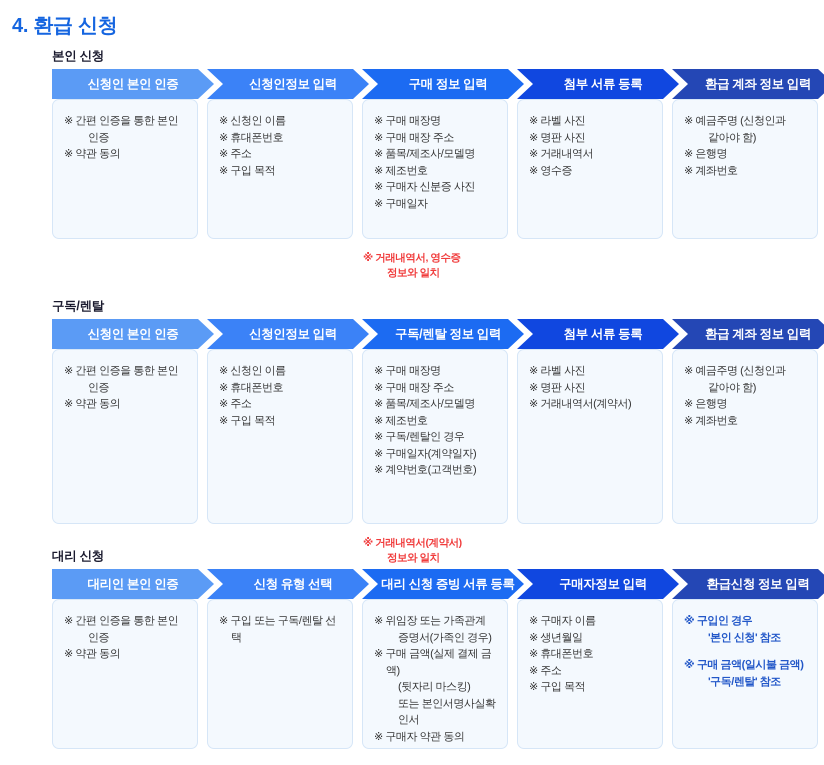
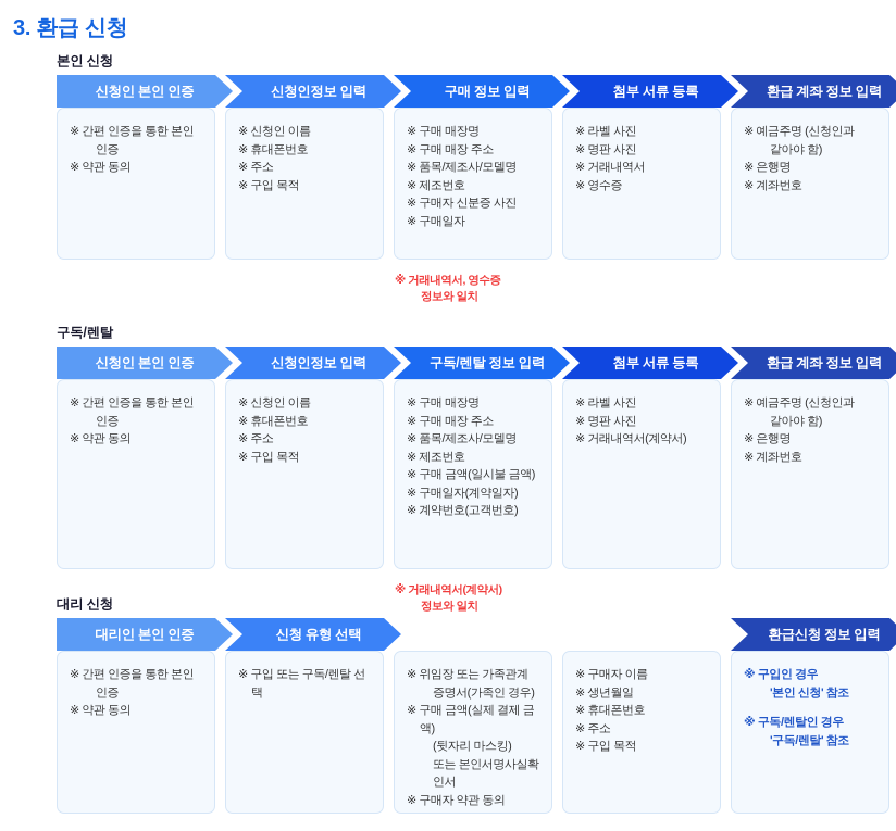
- 4. 환급 신청
+ 3. 환급 신청
  본인 신청
  신청인 본인 인증
  신청인정보 입력
  구매 정보 입력
  첨부 서류 등록
  환급 계좌 정보 입력
  ※ 간편 인증을 통한 본인
  인증
  ※ 약관 동의
  ※ 신청인 이름
  ※ 휴대폰번호
  ※ 주소
  ※ 구입 목적
  ※ 구매 매장명
  ※ 구매 매장 주소
  ※ 품목/제조사/모델명
  ※ 제조번호
  ※ 구매자 신분증 사진
  ※ 구매일자
  ※ 거래내역서, 영수증
  정보와 일치
  ※ 라벨 사진
  ※ 명판 사진
  ※ 거래내역서
  ※ 영수증
  ※ 예금주명 (신청인과
  같아야 함)
  ※ 은행명
  ※ 계좌번호
  구독/렌탈
  신청인 본인 인증
  신청인정보 입력
  구독/렌탈 정보 입력
  첨부 서류 등록
  환급 계좌 정보 입력
  ※ 간편 인증을 통한 본인
  인증
  ※ 약관 동의
  ※ 신청인 이름
  ※ 휴대폰번호
  ※ 주소
  ※ 구입 목적
  ※ 구매 매장명
  ※ 구매 매장 주소
  ※ 품목/제조사/모델명
  ※ 제조번호
- ※ 구독/렌탈인 경우
+ ※ 구매 금액(일시불 금액)
  ※ 구매일자(계약일자)
  ※ 계약번호(고객번호)
  ※ 거래내역서(계약서)
  정보와 일치
  ※ 라벨 사진
  ※ 명판 사진
  ※ 거래내역서(계약서)
  ※ 예금주명 (신청인과
  같아야 함)
  ※ 은행명
  ※ 계좌번호
  대리 신청
  대리인 본인 인증
  신청 유형 선택
- 대리 신청 증빙 서류 등록
- 구매자정보 입력
  환급신청 정보 입력
  ※ 간편 인증을 통한 본인
  인증
  ※ 약관 동의
  ※ 구입 또는 구독/렌탈 선택
  ※ 위임장 또는 가족관계
  증명서(가족인 경우)
  ※ 구매 금액(실제 결제 금액)
  (뒷자리 마스킹)
  또는 본인서명사실확인서
  ※ 구매자 약관 동의
  ※ 구매자 이름
  ※ 생년월일
  ※ 휴대폰번호
  ※ 주소
  ※ 구입 목적
  ※ 구입인 경우
  '본인 신청' 참조
- ※ 구매 금액(일시불 금액)
+ ※ 구독/렌탈인 경우
  '구독/렌탈' 참조
